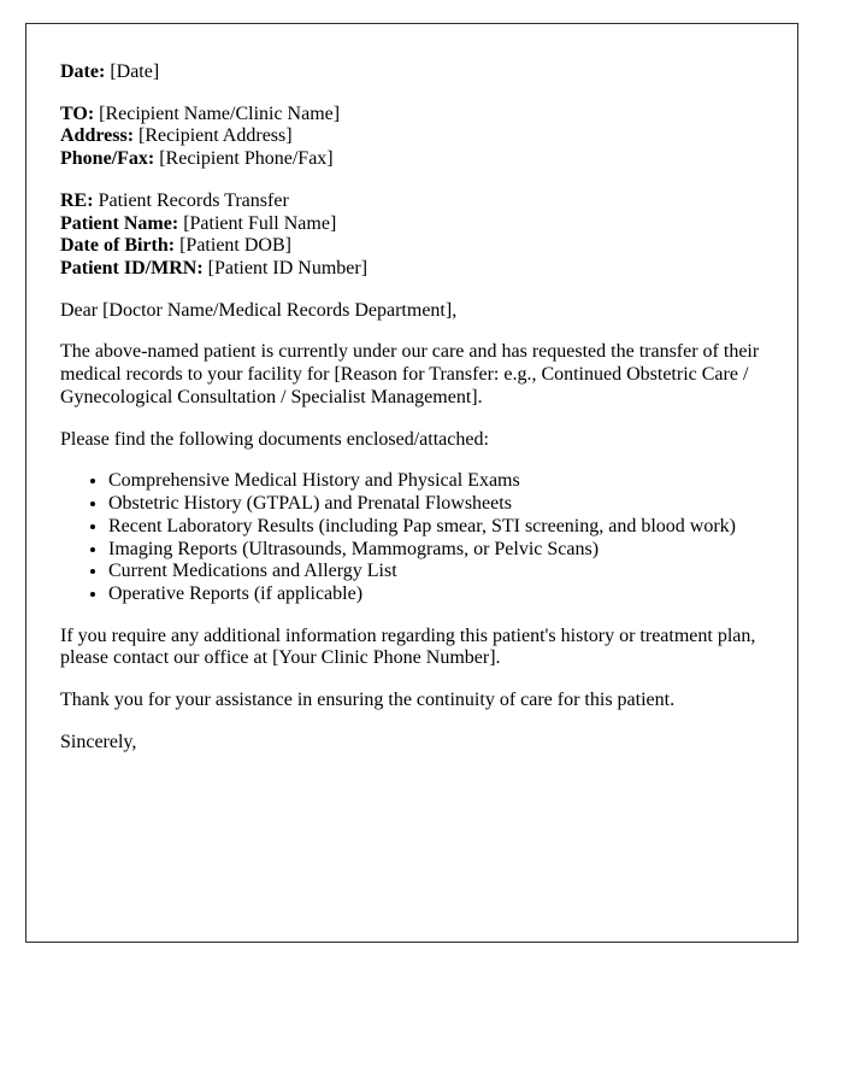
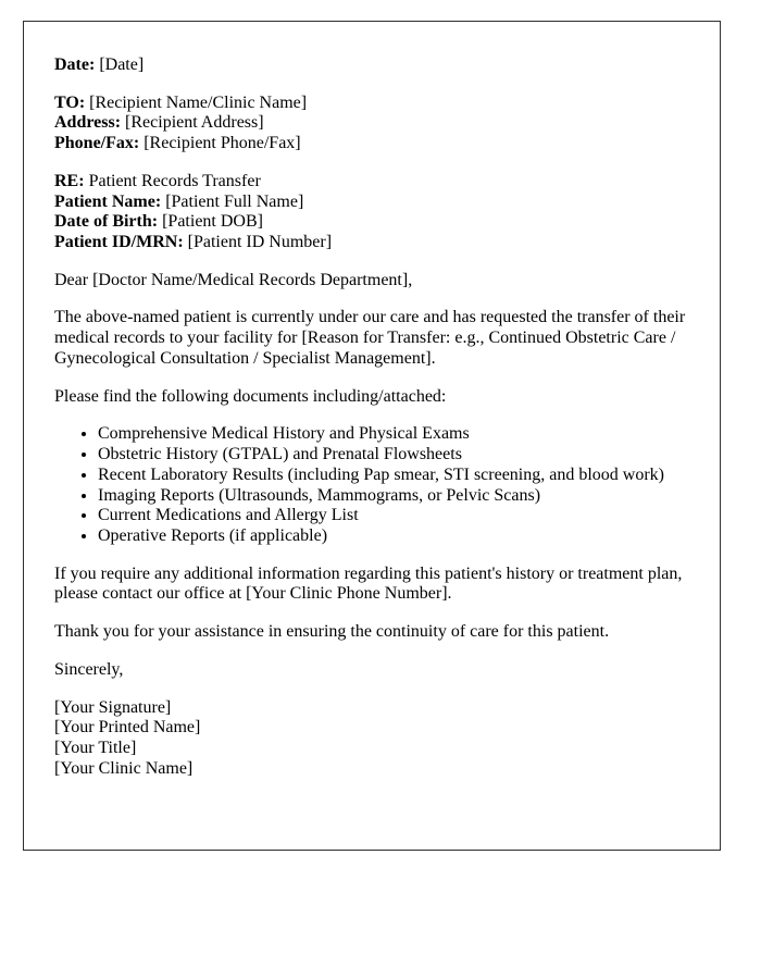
  Date: [Date]
  TO: [Recipient Name/Clinic Name]
  Address: [Recipient Address]
  Phone/Fax: [Recipient Phone/Fax]
  RE: Patient Records Transfer
  Patient Name: [Patient Full Name]
  Date of Birth: [Patient DOB]
  Patient ID/MRN: [Patient ID Number]
  Dear [Doctor Name/Medical Records Department],
  The above-named patient is currently under our care and has requested the transfer of their medical records to your facility for [Reason for Transfer: e.g., Continued Obstetric Care / Gynecological Consultation / Specialist Management].
- Please find the following documents enclosed/attached:
+ Please find the following documents including/attached:
  Comprehensive Medical History and Physical Exams
  Obstetric History (GTPAL) and Prenatal Flowsheets
  Recent Laboratory Results (including Pap smear, STI screening, and blood work)
  Imaging Reports (Ultrasounds, Mammograms, or Pelvic Scans)
  Current Medications and Allergy List
  Operative Reports (if applicable)
  If you require any additional information regarding this patient's history or treatment plan, please contact our office at [Your Clinic Phone Number].
  Thank you for your assistance in ensuring the continuity of care for this patient.
  Sincerely,
+ [Your Signature]
+ [Your Printed Name]
+ [Your Title]
+ [Your Clinic Name]
